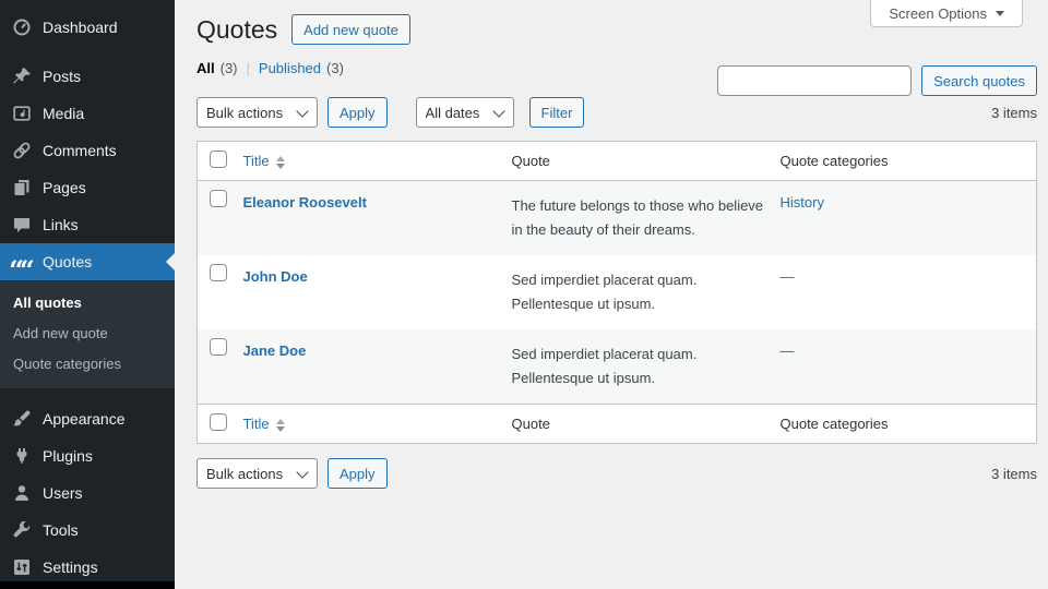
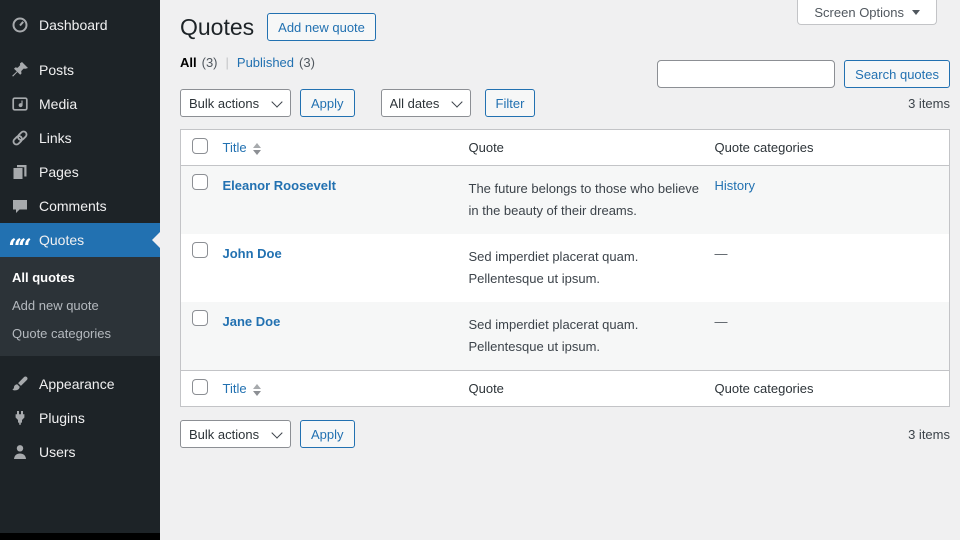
  Dashboard
  Posts
  Media
- Comments
+ Links
  Pages
- Links
+ Comments
  Quotes
  All quotes
  Add new quote
  Quote categories
  Appearance
  Plugins
  Users
- Tools
- Settings
  Screen Options
  Quotes
  Add new quote
  All
  (3)
  |
  Published
  (3)
  Search quotes
  Bulk actions
  Apply
  All dates
  Filter
  3 items
  	Title	Quote	Quote categories
  	Eleanor Roosevelt	The future belongs to those who believe in the beauty of their dreams.	History
  	John Doe	Sed imperdiet placerat quam. Pellentesque ut ipsum.	—
  	Jane Doe	Sed imperdiet placerat quam. Pellentesque ut ipsum.	—
  	Title	Quote	Quote categories
  Bulk actions
  Apply
  3 items
